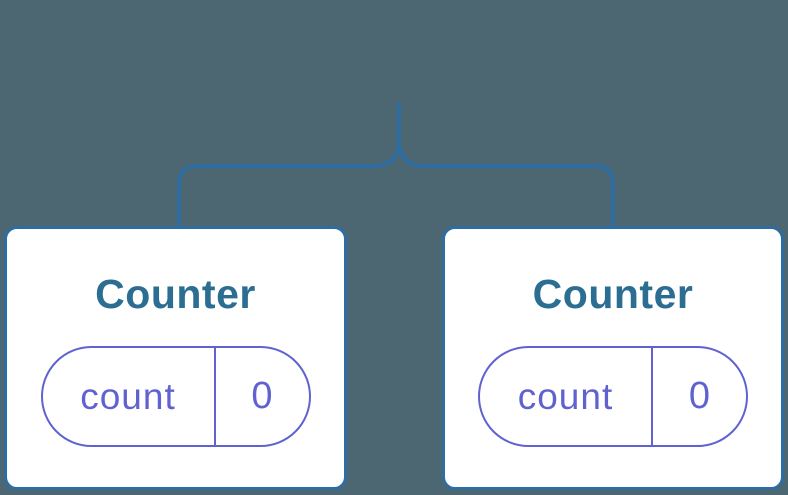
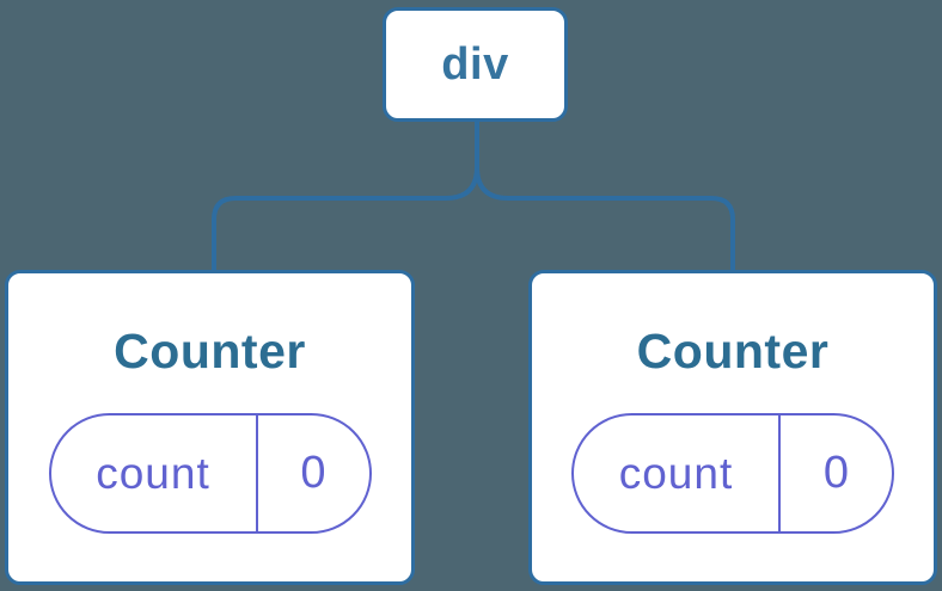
+ div
  Counter
  count
  0
  Counter
  count
  0
